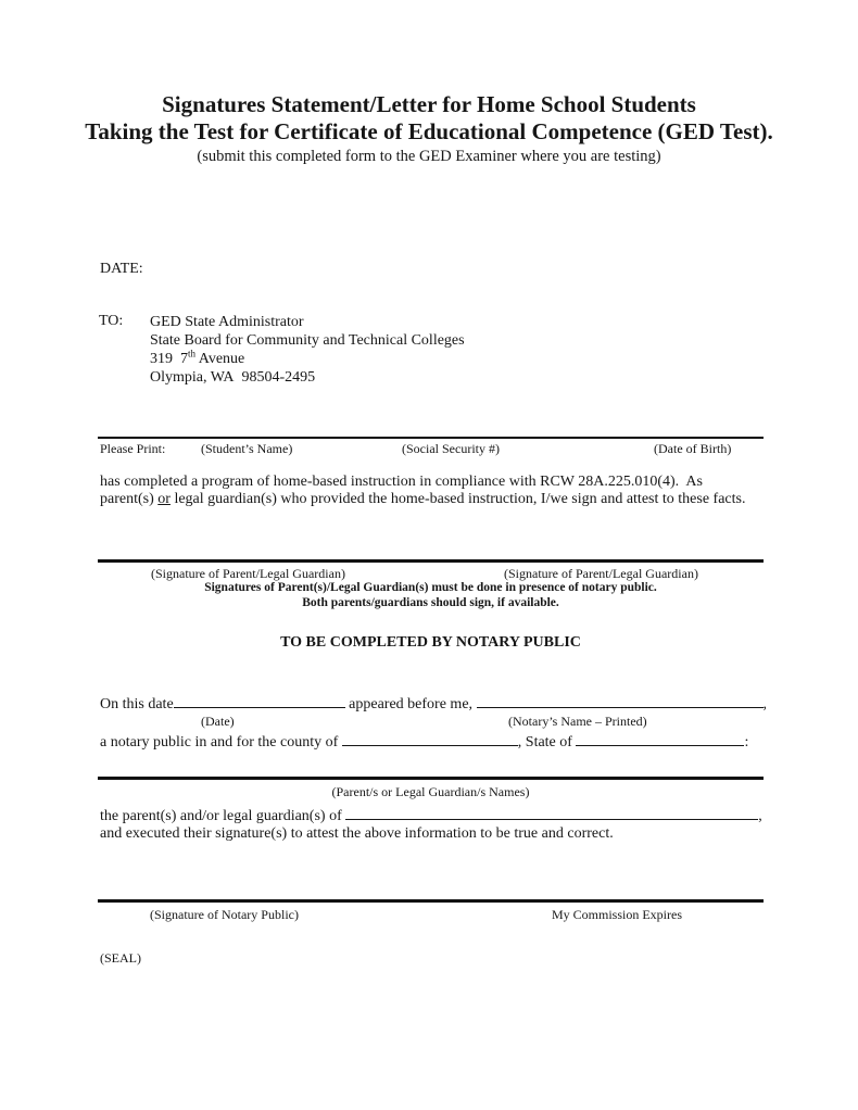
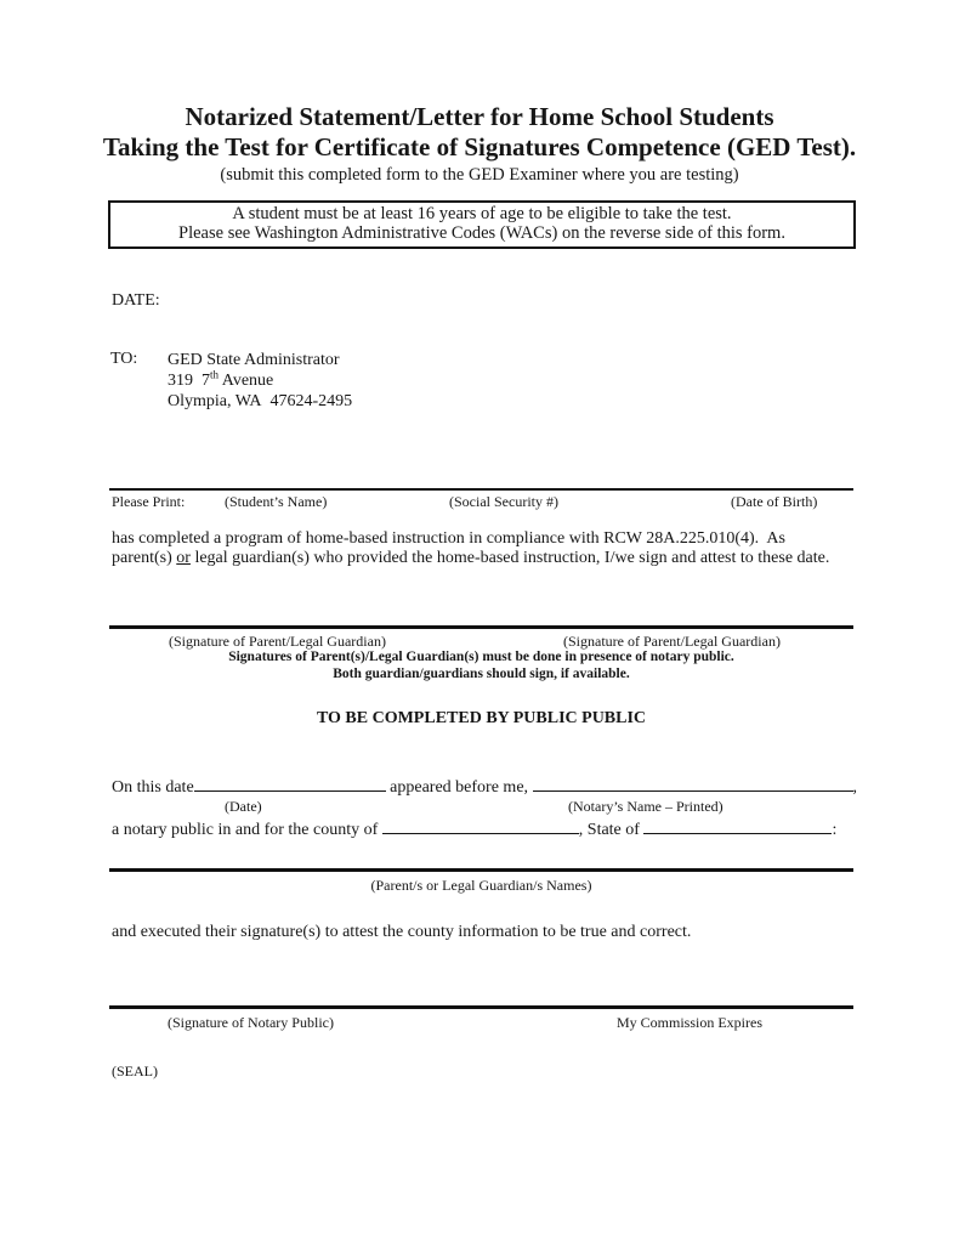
- Signatures Statement/Letter for Home School Students
+ Notarized Statement/Letter for Home School Students
- Taking the Test for Certificate of Educational Competence (GED Test).
+ Taking the Test for Certificate of Signatures Competence (GED Test).
  (submit this completed form to the GED Examiner where you are testing)
+ A student must be at least 16 years of age to be eligible to take the test.
+ Please see Washington Administrative Codes (WACs) on the reverse side of this form.
  DATE:
  TO:
  GED State Administrator
- State Board for Community and Technical Colleges
  319 7th Avenue
- Olympia, WA 98504-2495
+ Olympia, WA 47624-2495
  Please Print:
  (Student’s Name)
  (Social Security #)
  (Date of Birth)
  has completed a program of home-based instruction in compliance with RCW 28A.225.010(4). As
- parent(s) or legal guardian(s) who provided the home-based instruction, I/we sign and attest to these facts.
+ parent(s) or legal guardian(s) who provided the home-based instruction, I/we sign and attest to these date.
  (Signature of Parent/Legal Guardian)
  (Signature of Parent/Legal Guardian)
  Signatures of Parent(s)/Legal Guardian(s) must be done in presence of notary public.
- Both parents/guardians should sign, if available.
+ Both guardian/guardians should sign, if available.
- TO BE COMPLETED BY NOTARY PUBLIC
+ TO BE COMPLETED BY PUBLIC PUBLIC
  On this date appeared before me, ,
  (Date)
  (Notary’s Name – Printed)
  a notary public in and for the county of , State of :
  (Parent/s or Legal Guardian/s Names)
- the parent(s) and/or legal guardian(s) of ,
- and executed their signature(s) to attest the above information to be true and correct.
+ and executed their signature(s) to attest the county information to be true and correct.
  (Signature of Notary Public)
  My Commission Expires
  (SEAL)
